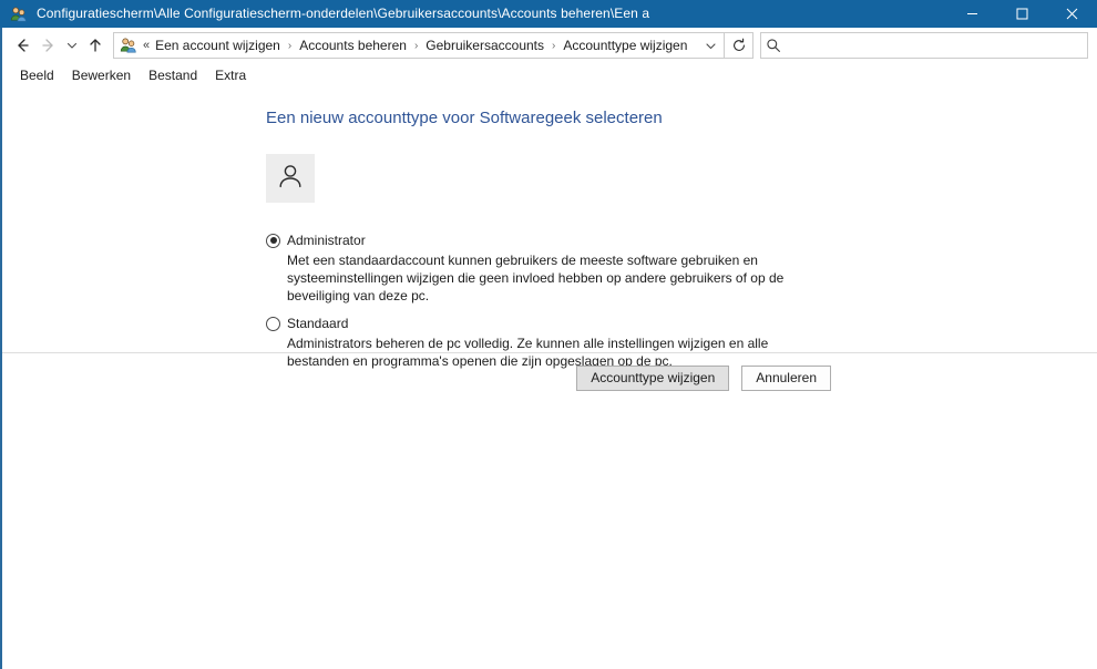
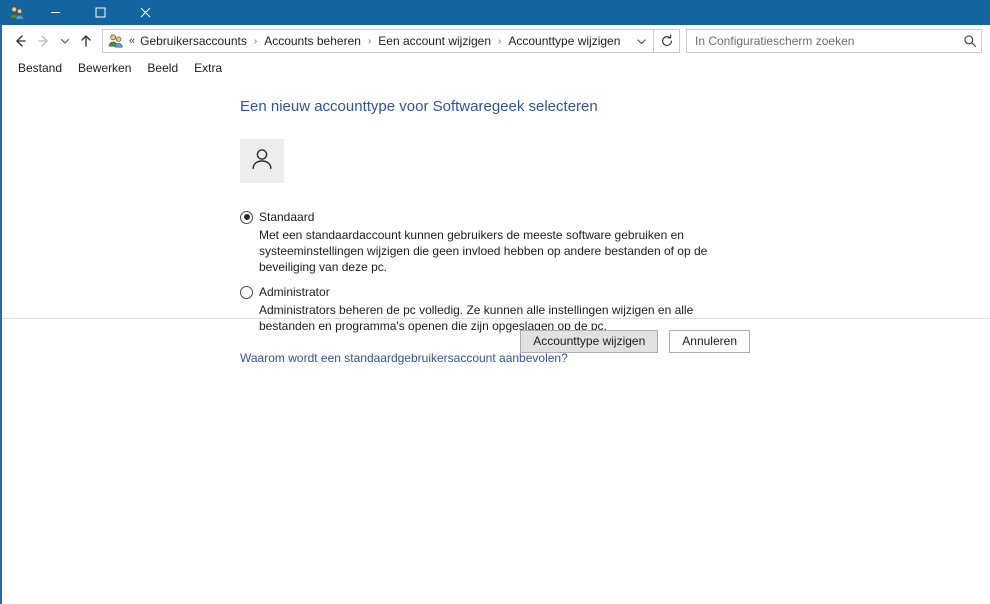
- Configuratiescherm\Alle Configuratiescherm-onderdelen\Gebruikersaccounts\Accounts beheren\Een a
  «
- Een account wijzigen
+ Gebruikersaccounts
  ›
  Accounts beheren
  ›
- Gebruikersaccounts
+ Een account wijzigen
  ›
  Accounttype wijzigen
+ In Configuratiescherm zoeken
- Beeld
+ Bestand
  Bewerken
- Bestand
+ Beeld
  Extra
  Een nieuw accounttype voor Softwaregeek selecteren
- Administrator
+ Standaard
- Met een standaardaccount kunnen gebruikers de meeste software gebruiken en systeeminstellingen wijzigen die geen invloed hebben op andere gebruikers of op de beveiliging van deze pc.
+ Met een standaardaccount kunnen gebruikers de meeste software gebruiken en systeeminstellingen wijzigen die geen invloed hebben op andere bestanden of op de beveiliging van deze pc.
- Standaard
+ Administrator
  Administrators beheren de pc volledig. Ze kunnen alle instellingen wijzigen en alle bestanden en programma's openen die zijn opgeslagen op de pc.
+ Waarom wordt een standaardgebruikersaccount aanbevolen?
  Accounttype wijzigen
  Annuleren
